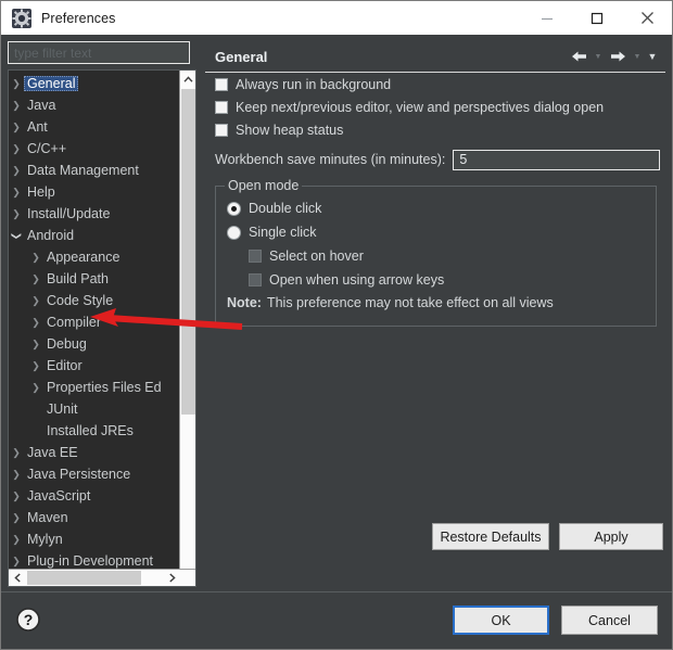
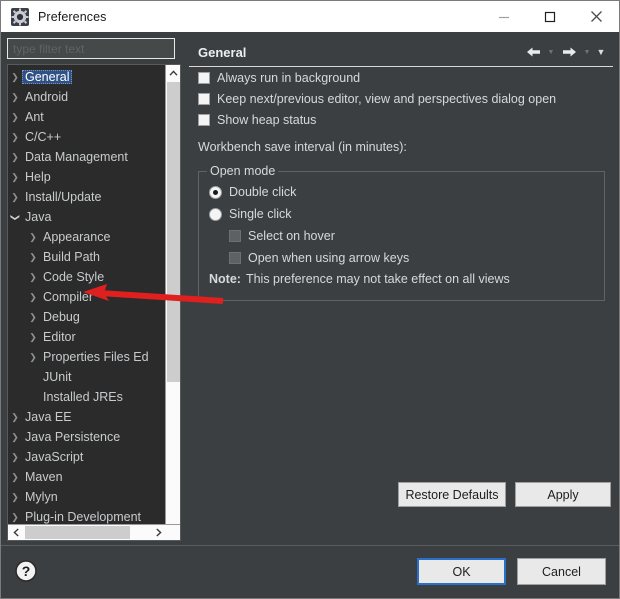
  Preferences
  type filter text
  ❯
  General
  ❯
- Java
+ Android
  ❯
  Ant
  ❯
  C/C++
  ❯
  Data Management
  ❯
  Help
  ❯
  Install/Update
- Android
+ Java
  ❯
  Appearance
  ❯
  Build Path
  ❯
  Code Style
  ❯
  Compiler
  ❯
  Debug
  ❯
  Editor
  ❯
  Properties Files Ed
  JUnit
  Installed JREs
  ❯
  Java EE
  ❯
  Java Persistence
  ❯
  JavaScript
  ❯
  Maven
  ❯
  Mylyn
  ❯
  Plug-in Development
  General
  ▼
  Always run in background
  Keep next/previous editor, view and perspectives dialog open
  Show heap status
- Workbench save minutes (in minutes):
+ Workbench save interval (in minutes):
- 5
  Open mode
  Double click
  Single click
  Select on hover
  Open when using arrow keys
  Note:
  This preference may not take effect on all views
  Restore Defaults
  Apply
  ?
  OK
  Cancel
